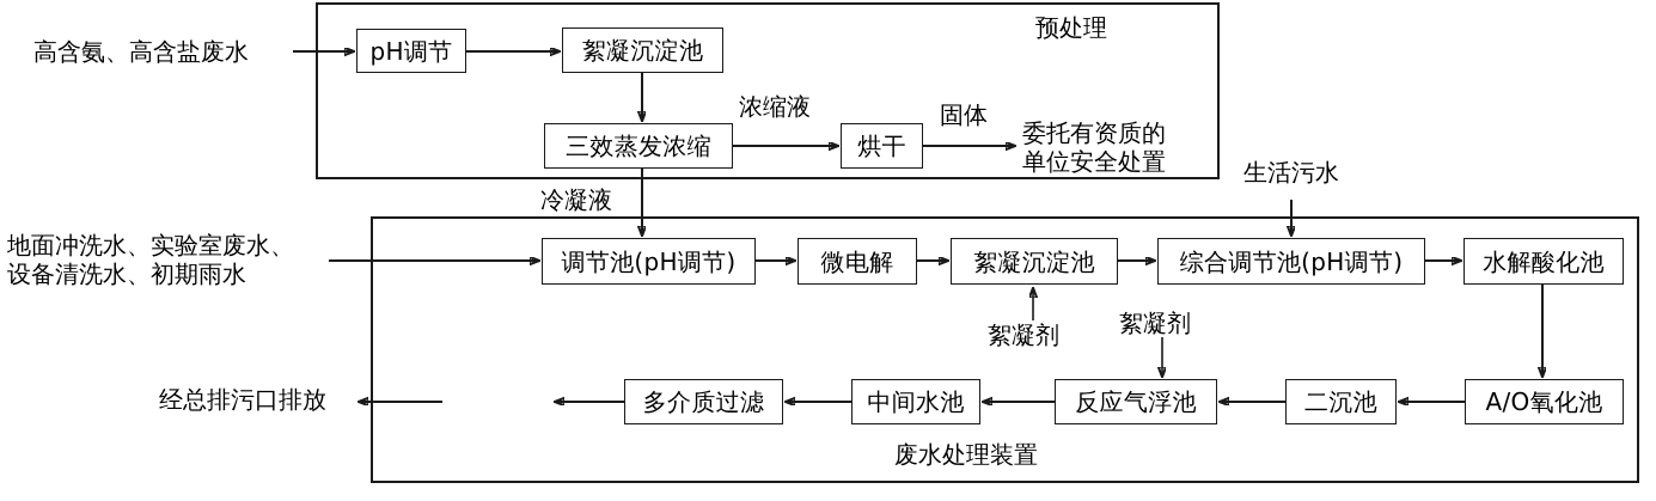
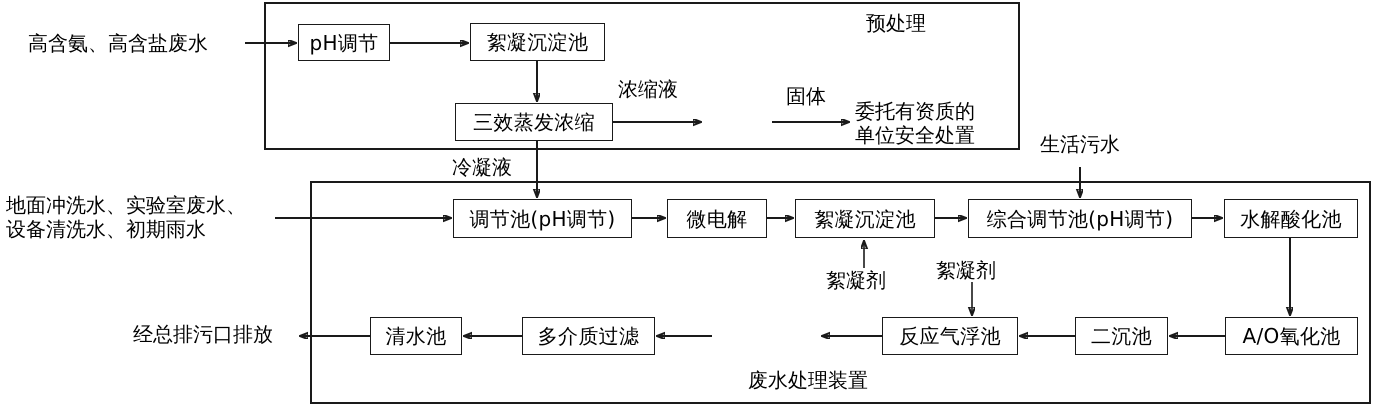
  预处理
  废水处理装置
  高含氨、高含盐废水
  地面冲洗水、实验室废水、
  设备清洗水、初期雨水
  生活污水
  委托有资质的
  单位安全处置
  经总排污口排放
  浓缩液
  固体
  冷凝液
  絮凝剂
  絮凝剂
  pH调节
  絮凝沉淀池
  三效蒸发浓缩
- 烘干
  调节池(pH调节)
  微电解
  絮凝沉淀池
  综合调节池(pH调节)
  水解酸化池
  A/O氧化池
  二沉池
  反应气浮池
- 中间水池
  多介质过滤
+ 清水池
